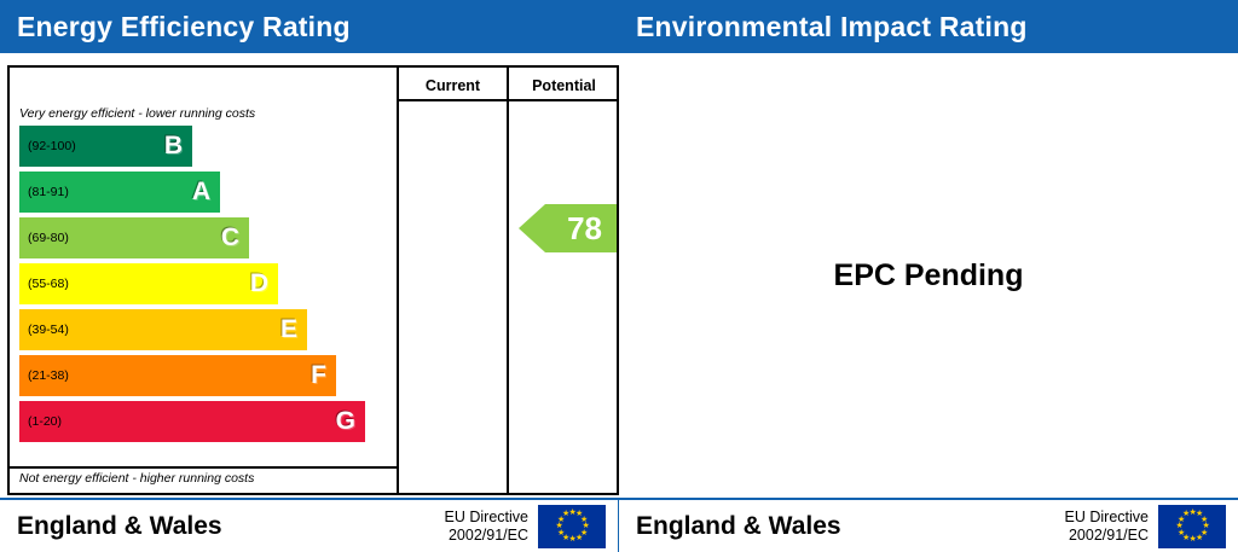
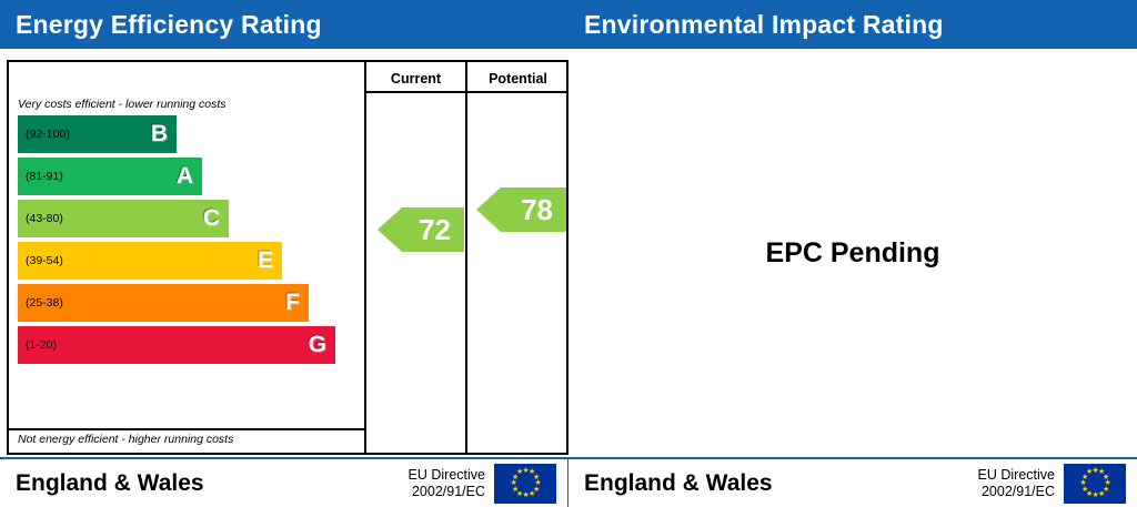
  Energy Efficiency Rating
  Environmental Impact Rating
  Current
  Potential
- Very energy efficient - lower running costs
+ Very costs efficient - lower running costs
  Not energy efficient - higher running costs
  (92-100)
  B
  (81-91)
  A
- (69-80)
+ (43-80)
  C
- (55-68)
- D
  (39-54)
  E
- (21-38)
+ (25-38)
  F
  (1-20)
  G
+ 72
  78
  EPC Pending
  England & Wales
  EU Directive
  2002/91/EC
  England & Wales
  EU Directive
  2002/91/EC
